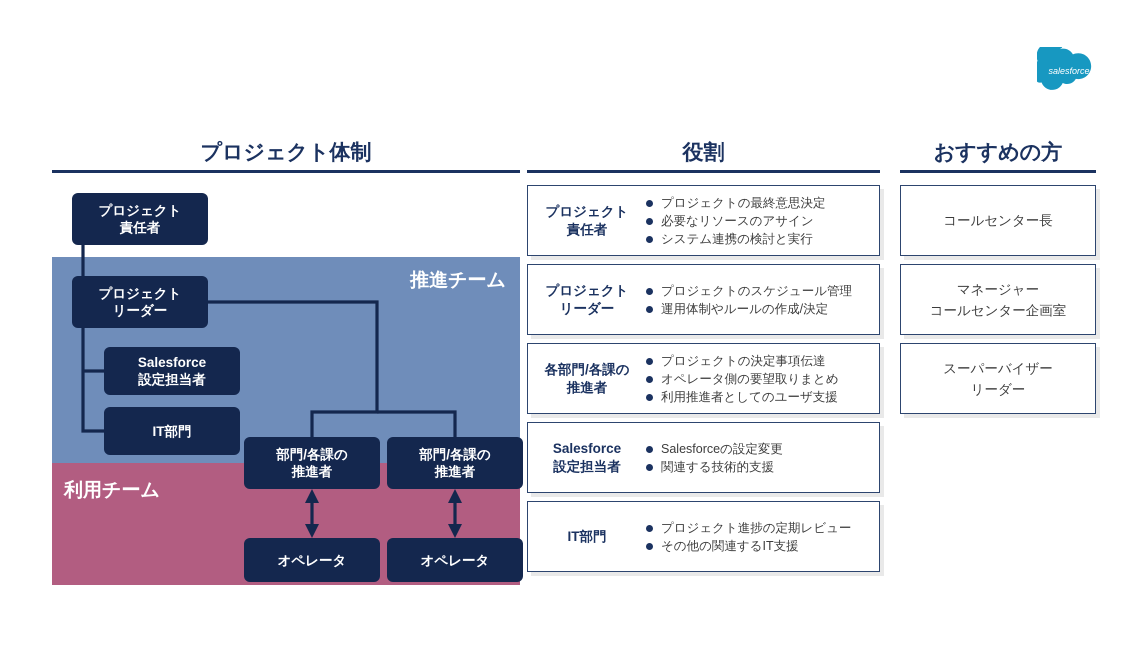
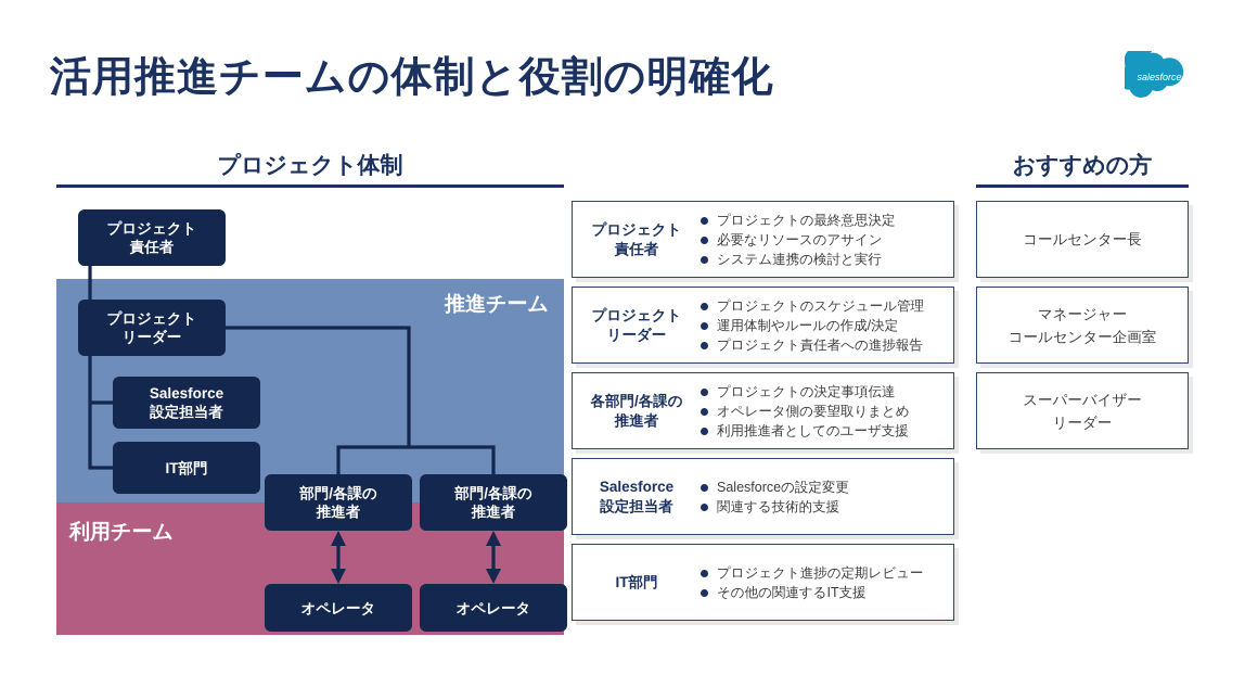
+ 活用推進チームの体制と役割の明確化
  salesforce
  プロジェクト体制
- 役割
  おすすめの方
  推進チーム
  利用チーム
  プロジェクト
  責任者
  プロジェクト
  リーダー
  Salesforce
  設定担当者
  IT部門
  部門/各課の
  推進者
  部門/各課の
  推進者
  オペレータ
  オペレータ
  プロジェクト
  責任者
  プロジェクトの最終意思決定
  必要なリソースのアサイン
  システム連携の検討と実行
  プロジェクト
  リーダー
  プロジェクトのスケジュール管理
  運用体制やルールの作成/決定
+ プロジェクト責任者への進捗報告
  各部門/各課の
  推進者
  プロジェクトの決定事項伝達
  オペレータ側の要望取りまとめ
  利用推進者としてのユーザ支援
  Salesforce
  設定担当者
  Salesforceの設定変更
  関連する技術的支援
  IT部門
  プロジェクト進捗の定期レビュー
  その他の関連するIT支援
  コールセンター長
  マネージャー
  コールセンター企画室
  スーパーバイザー
  リーダー
